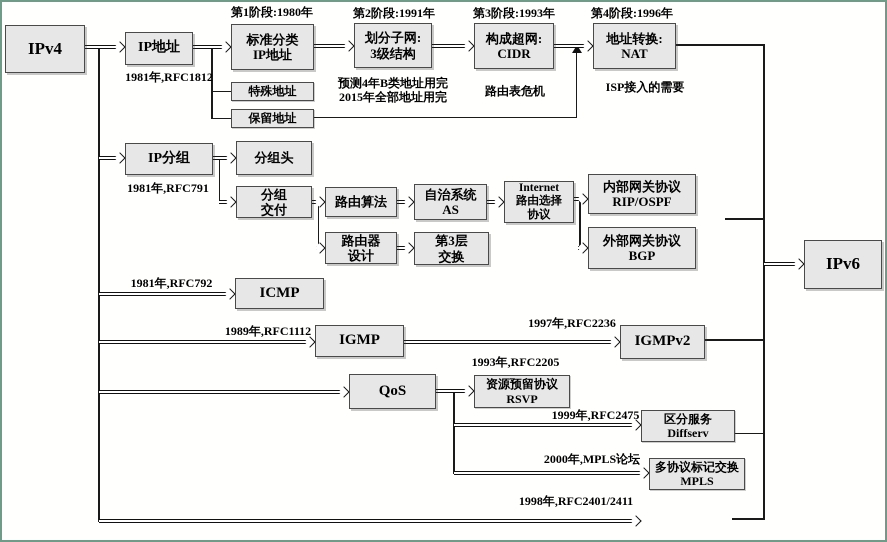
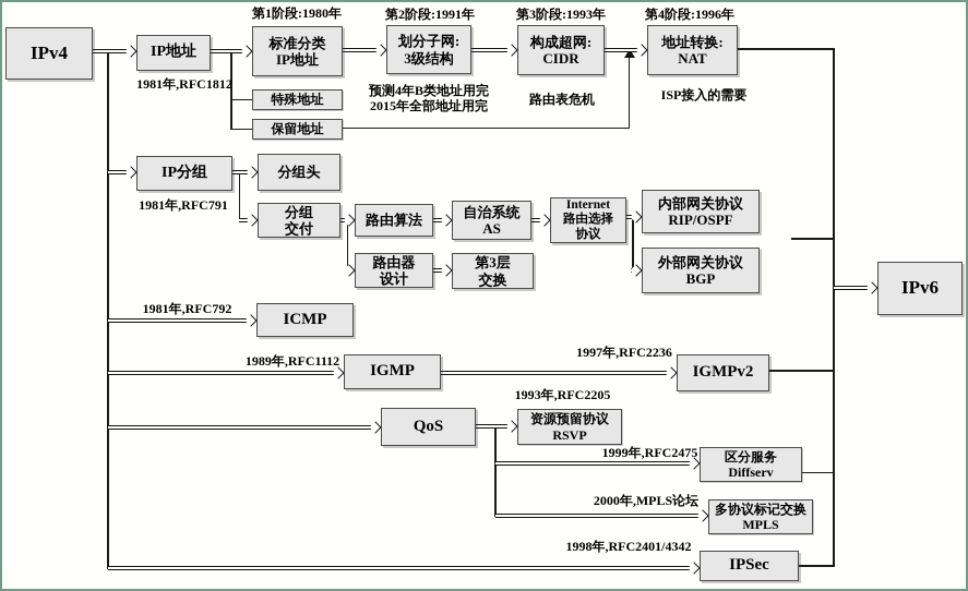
  第1阶段:1980年
  第2阶段:1991年
  第3阶段:1993年
  第4阶段:1996年
  IPv4
  IP地址
  标准分类
  IP地址
  划分子网:
  3级结构
  构成超网:
  CIDR
  地址转换:
  NAT
  特殊地址
  保留地址
  IP分组
  分组头
  分组
  交付
  路由算法
  自治系统
  AS
  Internet
  路由选择
  协议
  内部网关协议
  RIP/OSPF
  外部网关协议
  BGP
  路由器
  设计
  第3层
  交换
  ICMP
  IGMP
  IGMPv2
  QoS
  资源预留协议
  RSVP
  区分服务
  Diffserv
  多协议标记交换
  MPLS
+ IPSec
  IPv6
  1981年,RFC1812
  预测4年B类地址用完
  2015年全部地址用完
  路由表危机
  ISP接入的需要
  1981年,RFC791
  1981年,RFC792
  1989年,RFC1112
  1997年,RFC2236
  1993年,RFC2205
  1999年,RFC2475
  2000年,MPLS论坛
- 1998年,RFC2401/2411
+ 1998年,RFC2401/4342
